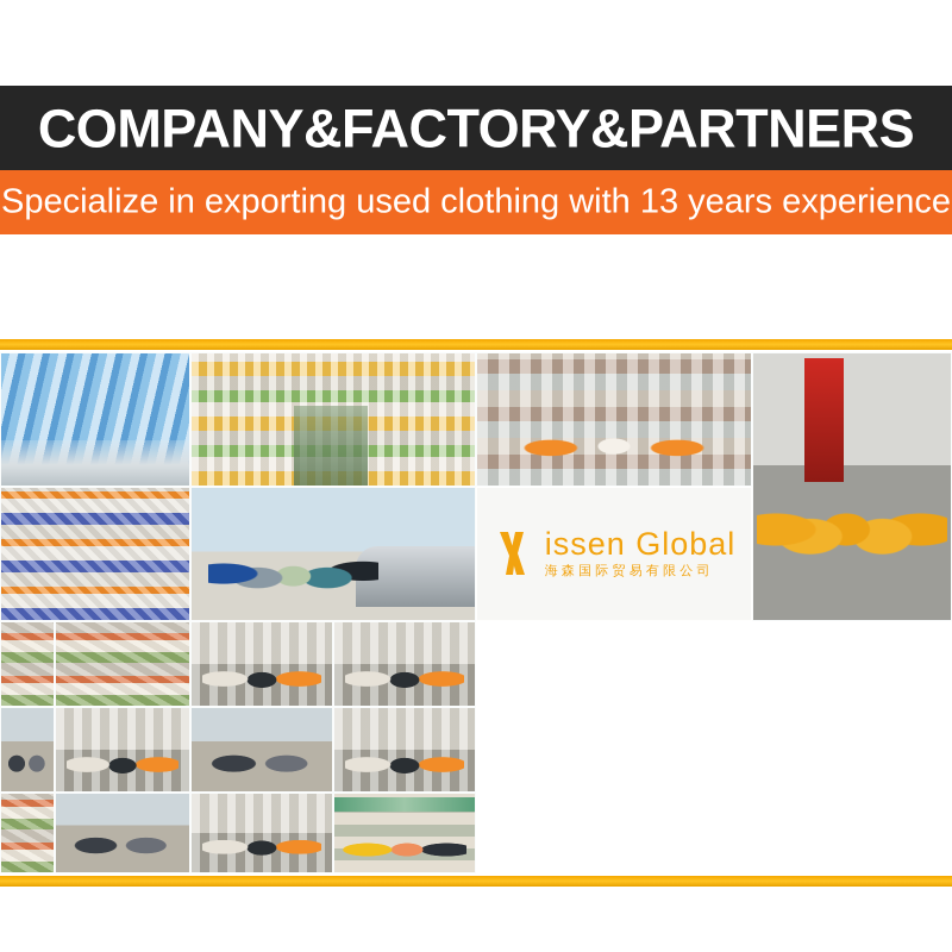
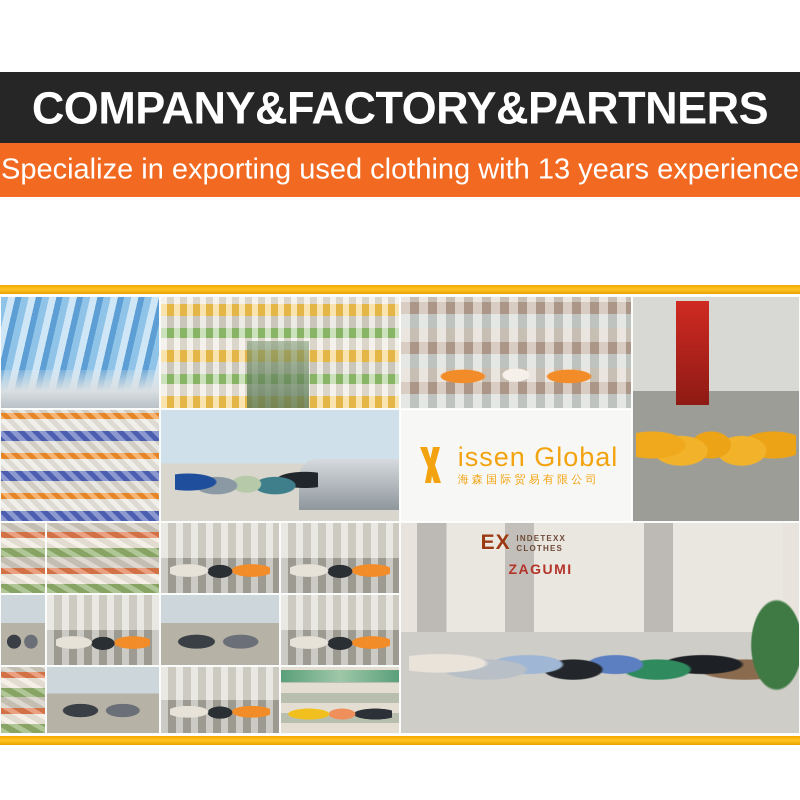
  COMPANY&FACTORY&PARTNERS
  Specialize in exporting used clothing with 13 years experience
  issen Global
  海森国际贸易有限公司
+ EX
+ INDETEXX
+ CLOTHES
+ ZAGUMI
